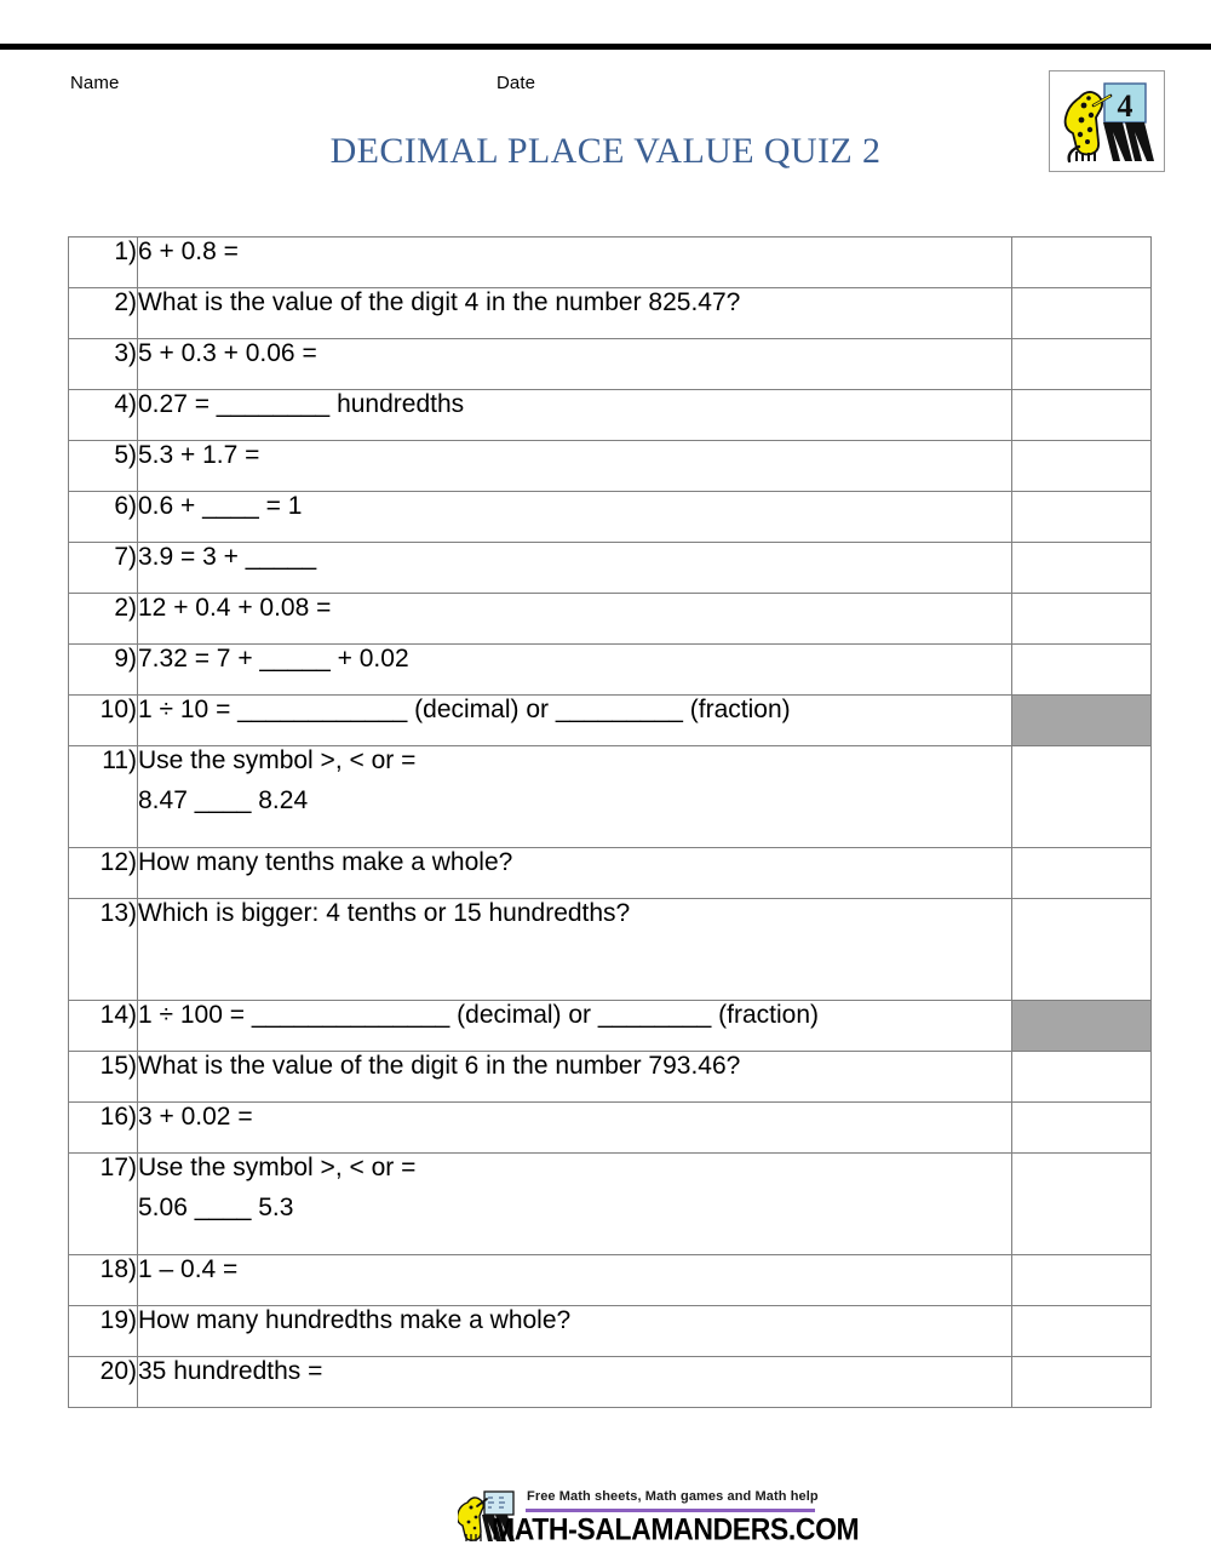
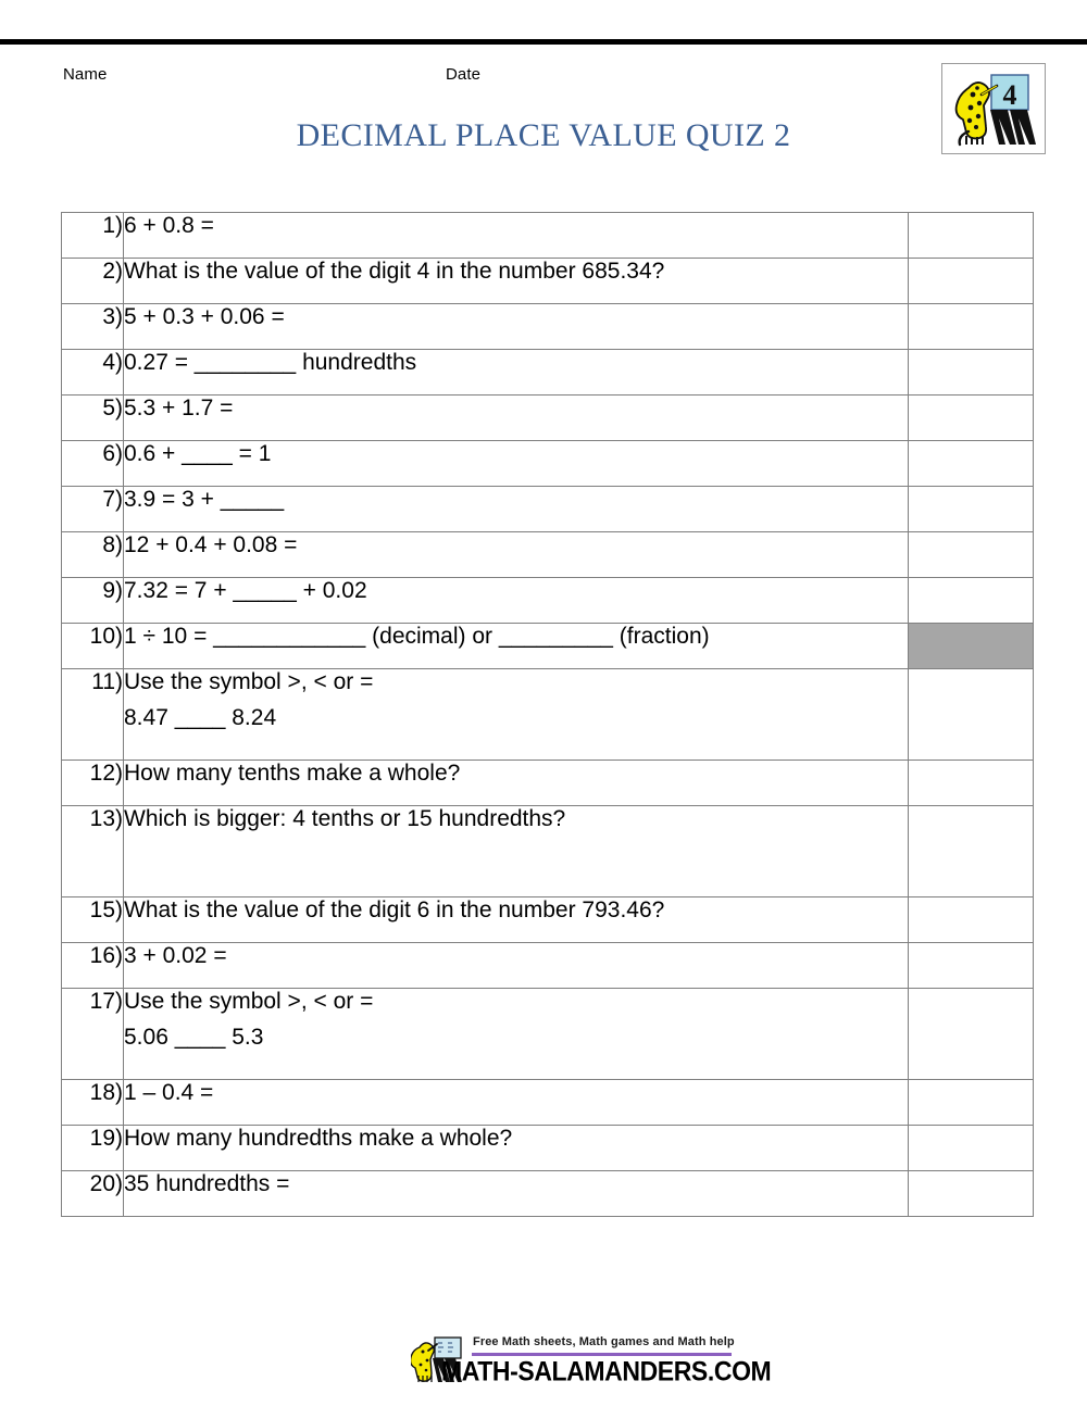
  Name
  Date
  4
  DECIMAL PLACE VALUE QUIZ 2
  1)	6 + 0.8 =
- 2)	What is the value of the digit 4 in the number 825.47?
+ 2)	What is the value of the digit 4 in the number 685.34?
  3)	5 + 0.3 + 0.06 =
  4)	0.27 = ________ hundredths
  5)	5.3 + 1.7 =
  6)	0.6 + ____ = 1
  7)	3.9 = 3 + _____
- 2)	12 + 0.4 + 0.08 =
+ 8)	12 + 0.4 + 0.08 =
  9)	7.32 = 7 + _____ + 0.02
  10)	1 ÷ 10 = ____________ (decimal) or _________ (fraction)
  11)	Use the symbol >, < or =8.47 ____ 8.24
  12)	How many tenths make a whole?
  13)	Which is bigger: 4 tenths or 15 hundredths?
- 14)	1 ÷ 100 = ______________ (decimal) or ________ (fraction)
  15)	What is the value of the digit 6 in the number 793.46?
  16)	3 + 0.02 =
  17)	Use the symbol >, < or =5.06 ____ 5.3
  18)	1 – 0.4 =
  19)	How many hundredths make a whole?
  20)	35 hundredths =
  Free Math sheets, Math games and Math help
  MATH-SALAMANDERS.COM
